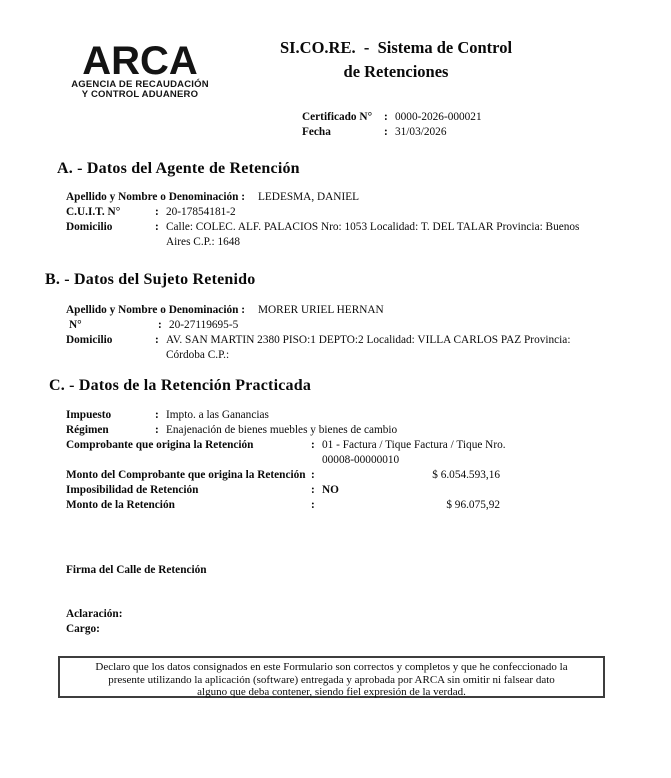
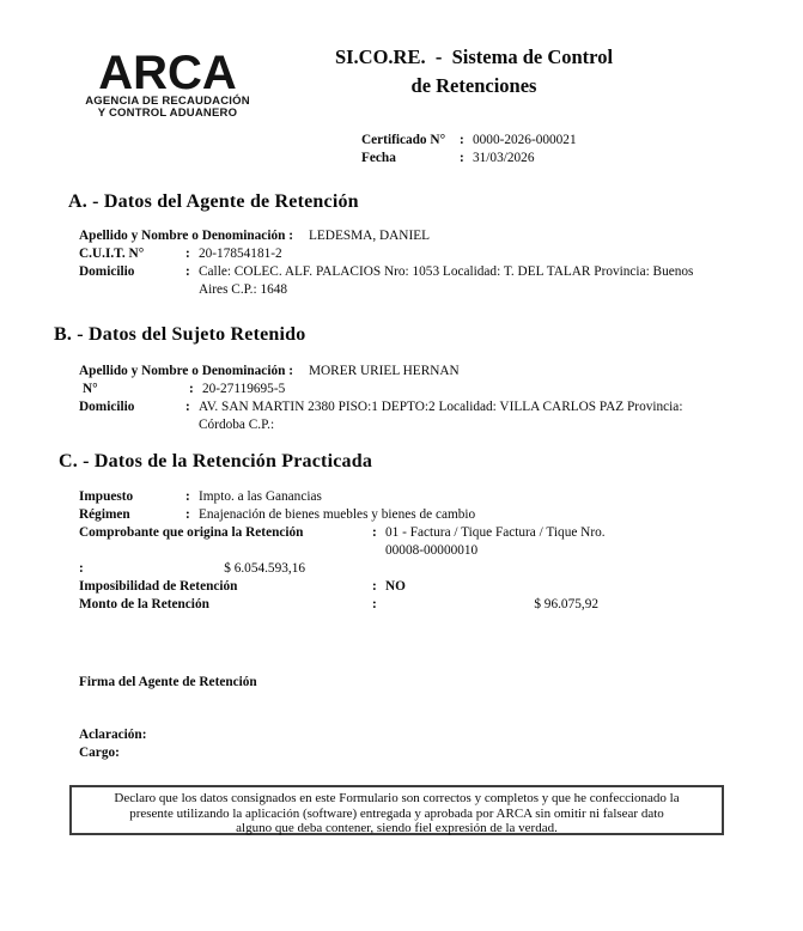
  ARCA
  AGENCIA DE RECAUDACIÓN
  Y CONTROL ADUANERO
  SI.CO.RE. - Sistema de Control
  de Retenciones
  Certificado N°
  :
  0000-2026-000021
  Fecha
  :
  31/03/2026
  A. - Datos del Agente de Retención
  Apellido y Nombre o Denominación :
  LEDESMA, DANIEL
  C.U.I.T. N°
  :
  20-17854181-2
  Domicilio
  :
  Calle: COLEC. ALF. PALACIOS Nro: 1053 Localidad: T. DEL TALAR Provincia: Buenos
  Aires C.P.: 1648
  B. - Datos del Sujeto Retenido
  Apellido y Nombre o Denominación :
  MORER URIEL HERNAN
  N°
  :
  20-27119695-5
  Domicilio
  :
  AV. SAN MARTIN 2380 PISO:1 DEPTO:2 Localidad: VILLA CARLOS PAZ Provincia:
  Córdoba C.P.:
  C. - Datos de la Retención Practicada
  Impuesto
  :
  Impto. a las Ganancias
  Régimen
  :
  Enajenación de bienes muebles y bienes de cambio
  Comprobante que origina la Retención
  :
  01 - Factura / Tique Factura / Tique Nro.
  00008-00000010
- Monto del Comprobante que origina la Retención
  :
  $ 6.054.593,16
  Imposibilidad de Retención
  :
  NO
  Monto de la Retención
  :
  $ 96.075,92
- Firma del Calle de Retención
+ Firma del Agente de Retención
  Aclaración:
  Cargo:
  Declaro que los datos consignados en este Formulario son correctos y completos y que he confeccionado la
  presente utilizando la aplicación (software) entregada y aprobada por ARCA sin omitir ni falsear dato
  alguno que deba contener, siendo fiel expresión de la verdad.
